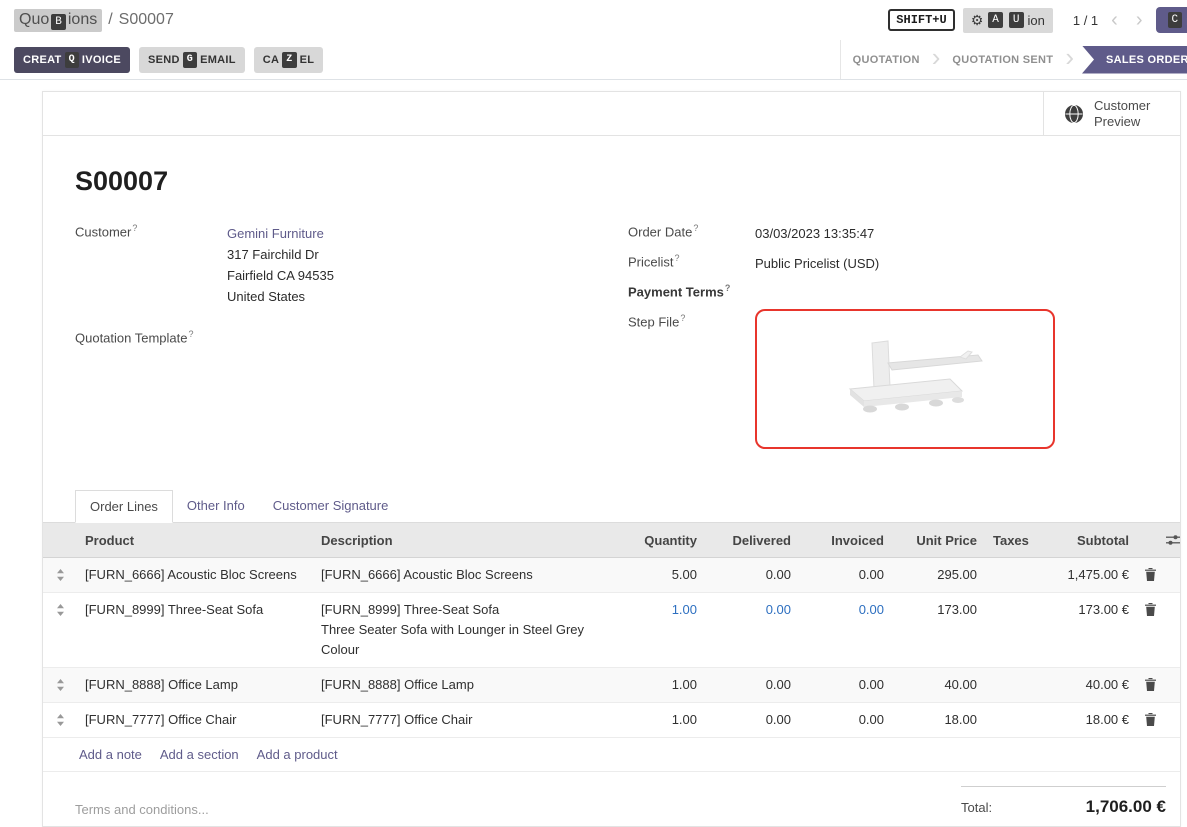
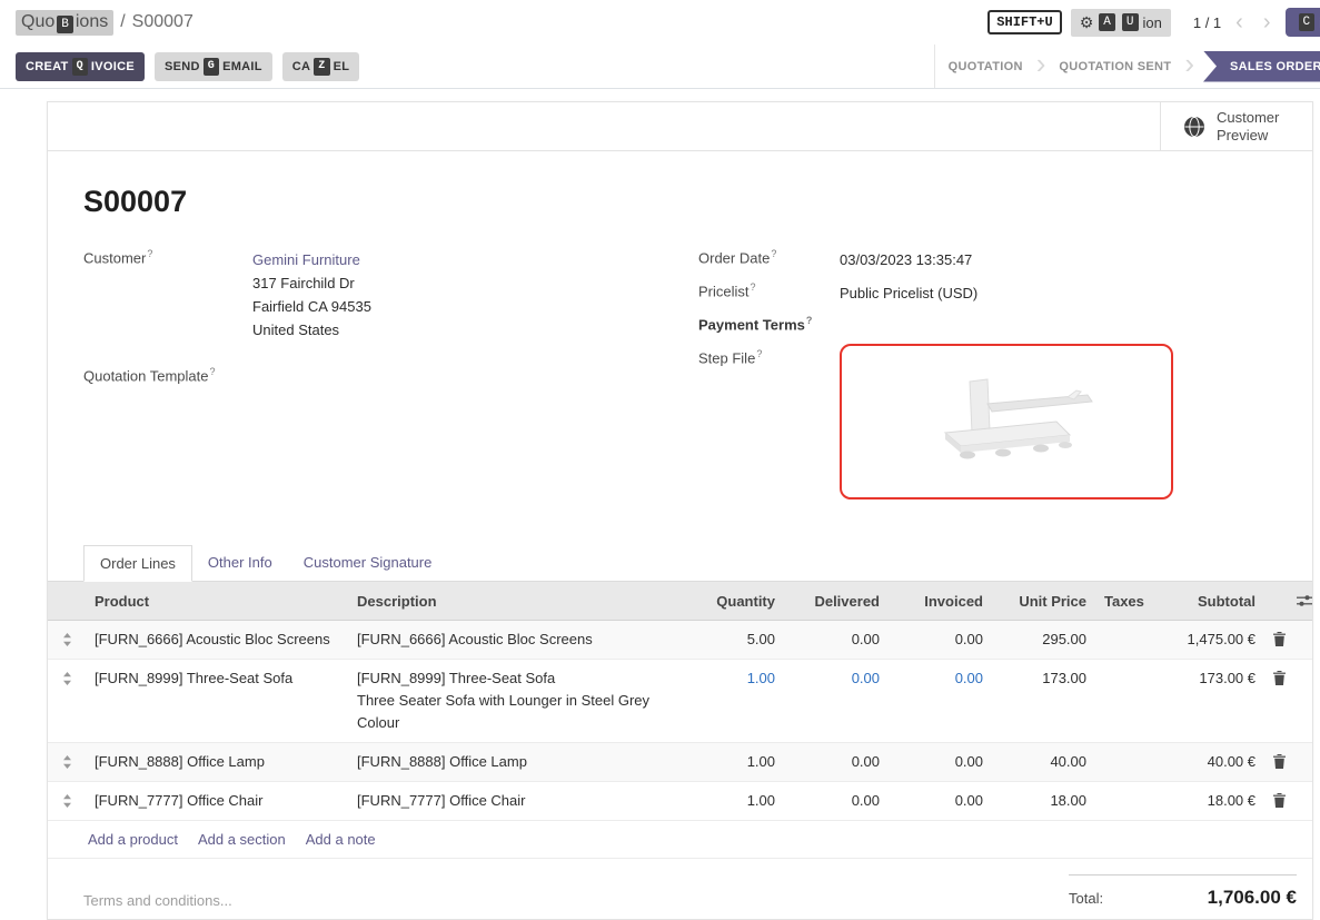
  Quo B ions
  /
  S00007
  SHIFT+U
  ⚙
  A
  U
  ion
  1 / 1
  ‹
  ›
  C
  CREAT
  Q
  IVOICE
  SEND
  G
  EMAIL
  CA
  Z
  EL
  QUOTATION
  ›
  QUOTATION SENT
  ›
  SALES ORDER
  Customer
  Preview
  S00007
  Customer?
  Gemini Furniture
  317 Fairchild Dr
  Fairfield CA 94535
  United States
  Quotation Template?
  Order Date?
  03/03/2023 13:35:47
  Pricelist?
  Public Pricelist (USD)
  Payment Terms?
  Step File?
  Order Lines
  Other Info
  Customer Signature
  Product
  Description
  Quantity
  Delivered
  Invoiced
  Unit Price
  Taxes
  Subtotal
  [FURN_6666] Acoustic Bloc Screens
  [FURN_6666] Acoustic Bloc Screens
  5.00
  0.00
  0.00
  295.00
  1,475.00 €
  [FURN_8999] Three-Seat Sofa
  [FURN_8999] Three-Seat Sofa
  Three Seater Sofa with Lounger in Steel Grey Colour
  1.00
  0.00
  0.00
  173.00
  173.00 €
  [FURN_8888] Office Lamp
  [FURN_8888] Office Lamp
  1.00
  0.00
  0.00
  40.00
  40.00 €
  [FURN_7777] Office Chair
  [FURN_7777] Office Chair
  1.00
  0.00
  0.00
  18.00
  18.00 €
- Add a note
+ Add a product
  Add a section
- Add a product
+ Add a note
  Terms and conditions...
  Total:
  1,706.00 €
